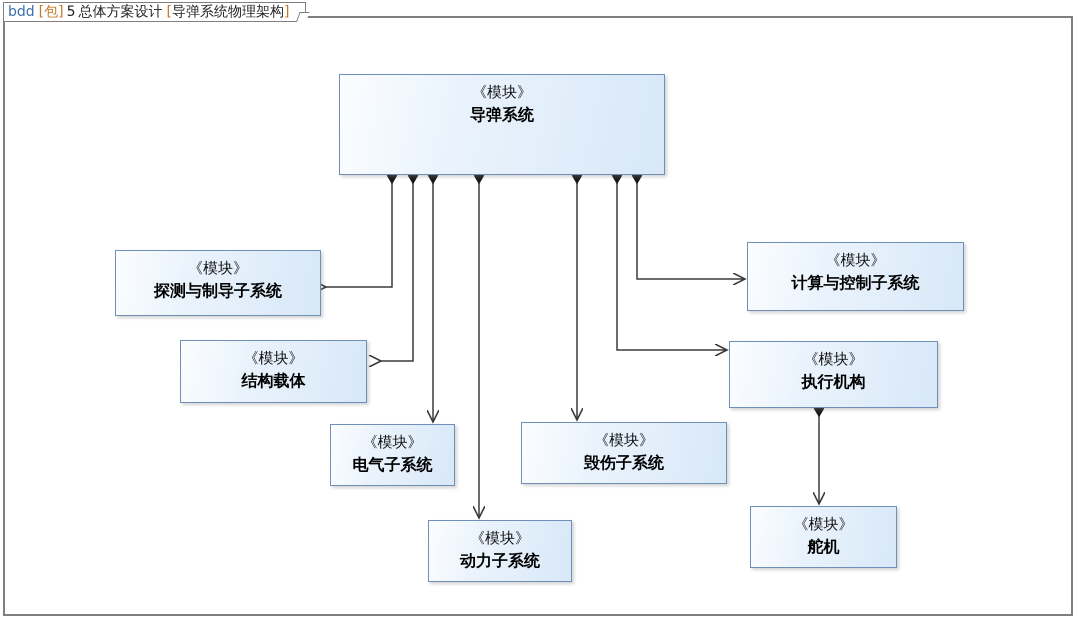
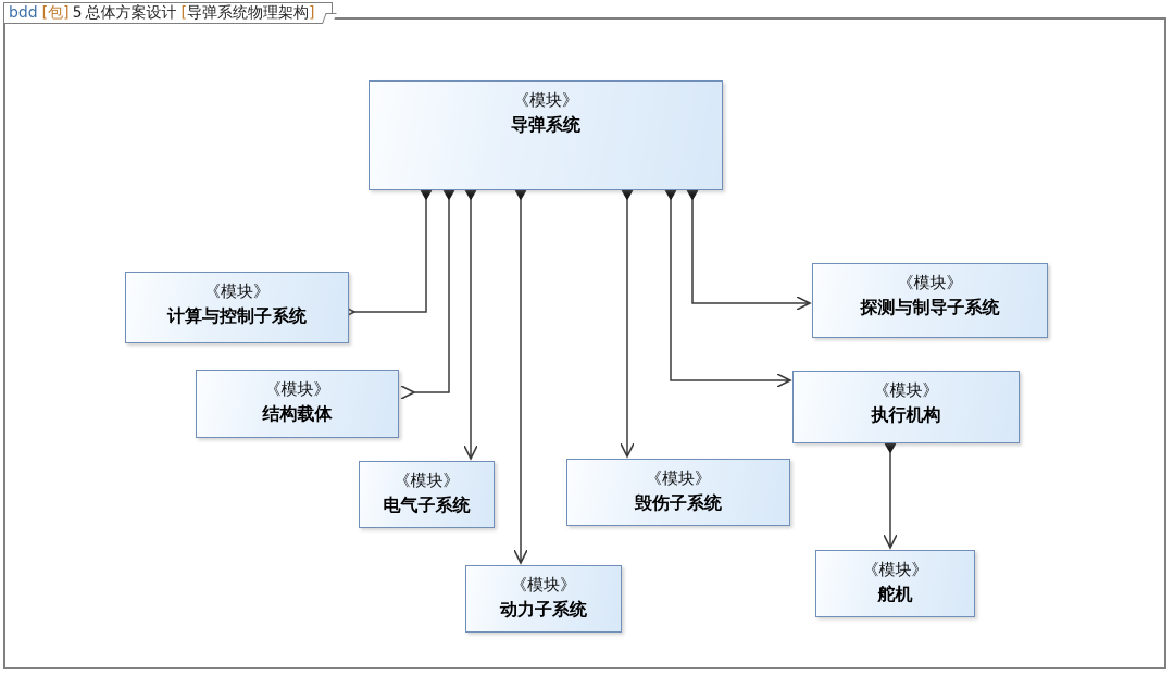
  bdd
  [
  包
  ]
  5
  总体方案设计
  [
  导弹系统物理架构
  ]
  《模块》
  导弹系统
  《模块》
- 探测与制导子系统
+ 计算与控制子系统
  《模块》
  结构载体
  《模块》
  电气子系统
  《模块》
  动力子系统
  《模块》
  毁伤子系统
  《模块》
- 计算与控制子系统
+ 探测与制导子系统
  《模块》
  执行机构
  《模块》
  舵机
